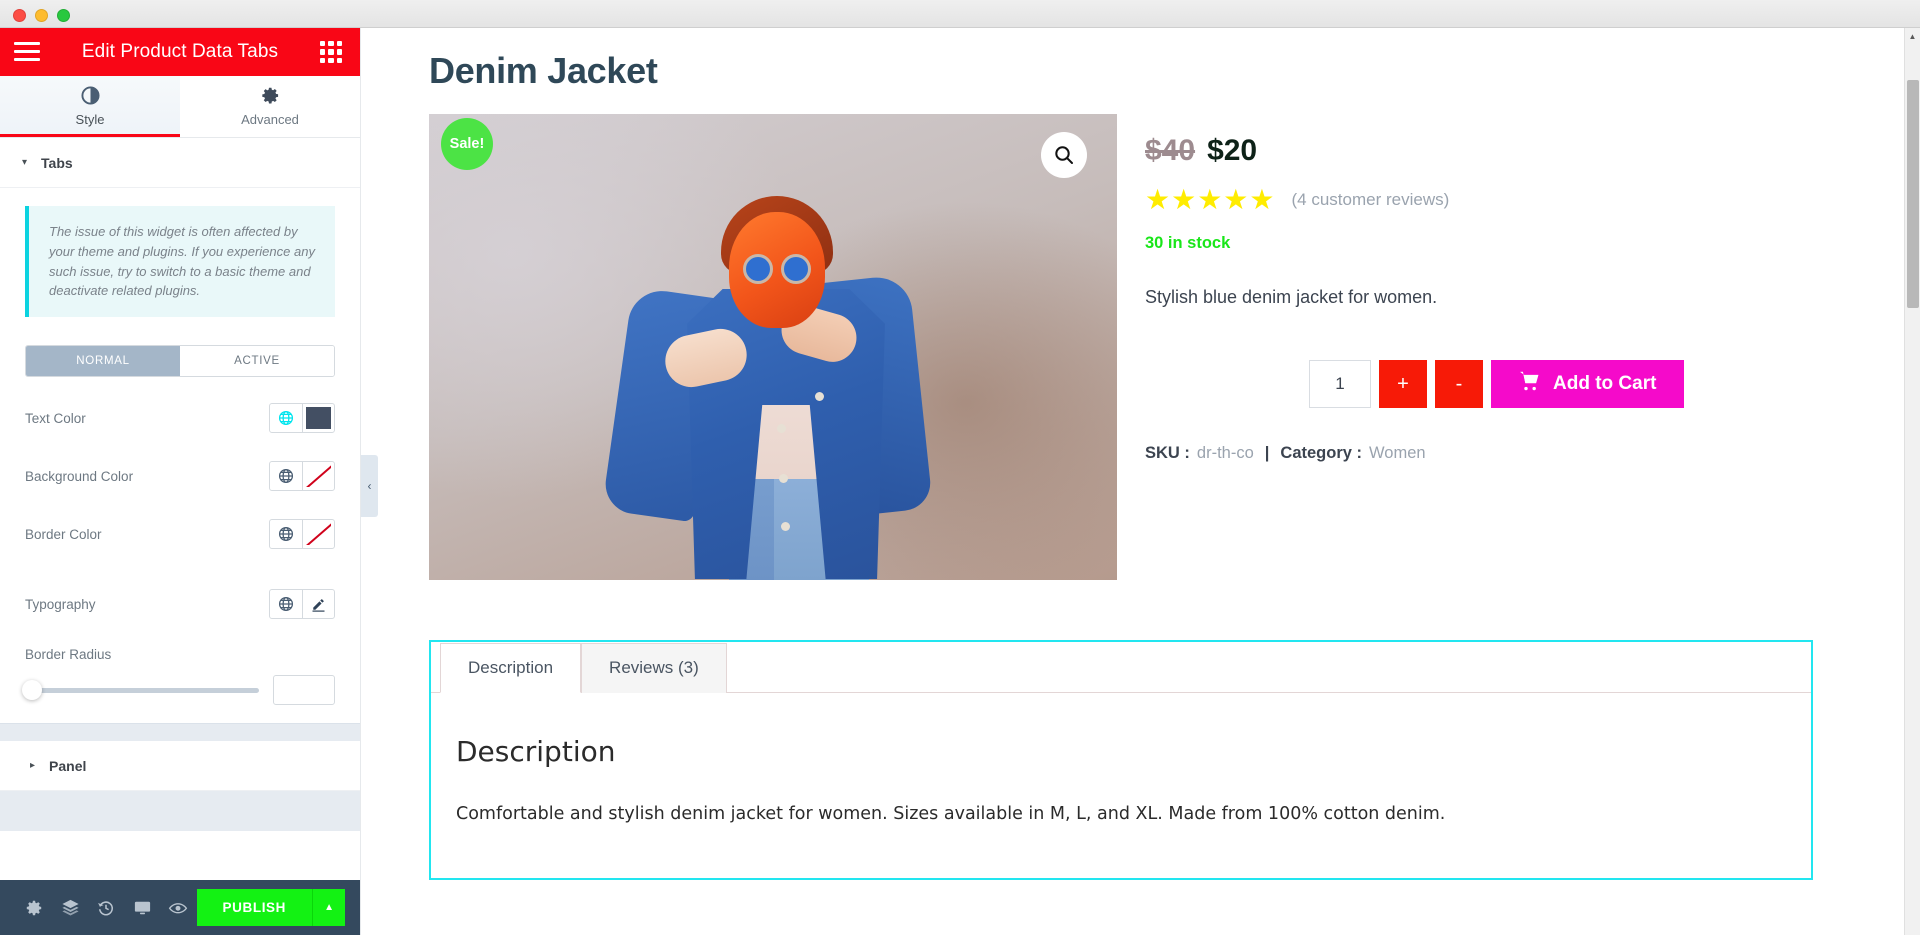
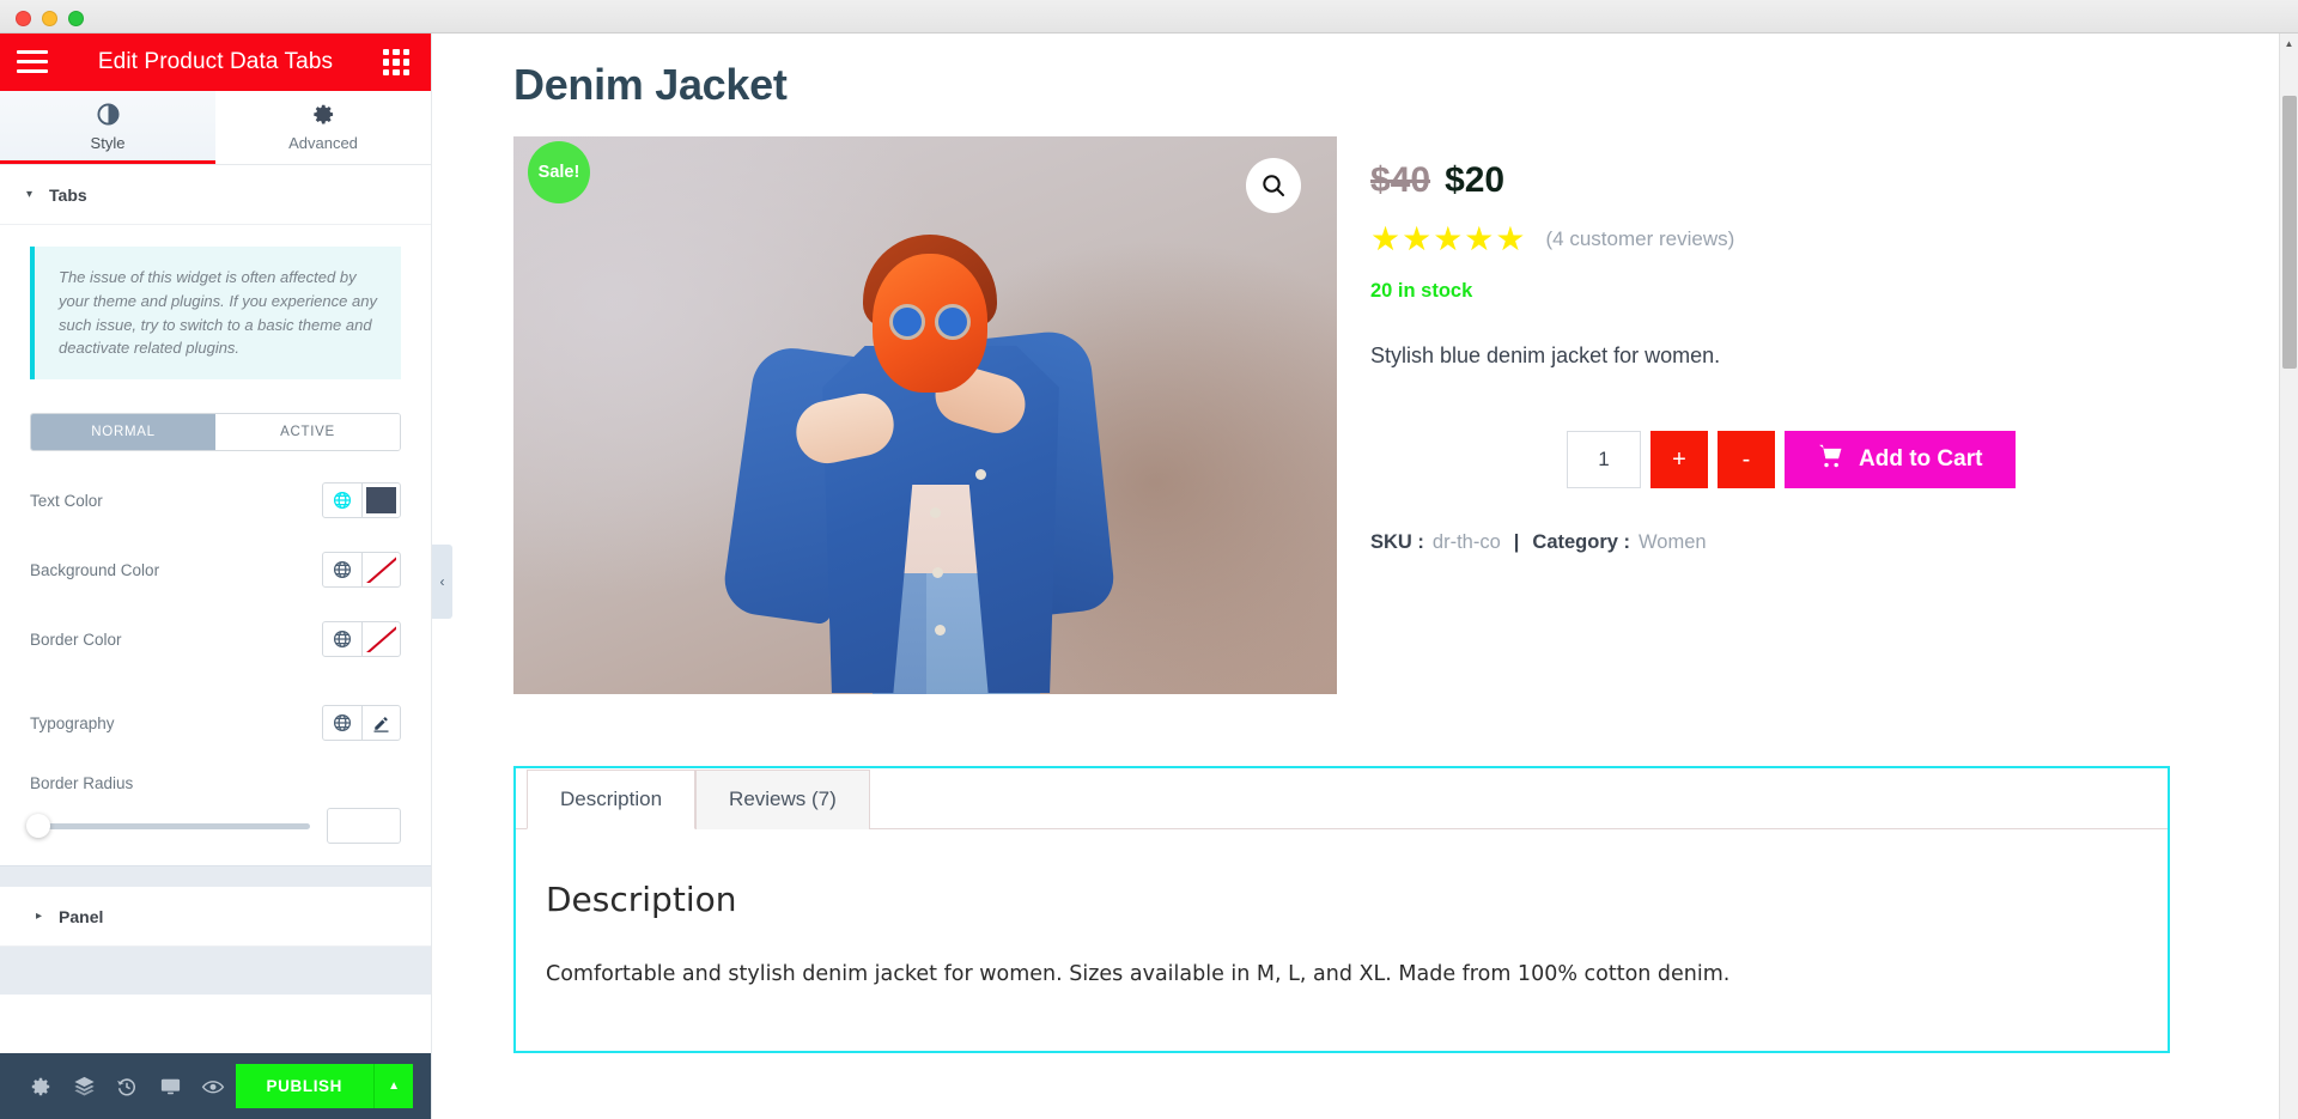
  Edit Product Data Tabs
  Style
  Advanced
  ▾
  Tabs
  The issue of this widget is often affected by your theme and plugins. If you experience any such issue, try to switch to a basic theme and deactivate related plugins.
  NORMAL
  ACTIVE
  Text Color
  Background Color
  Border Color
  Typography
  Border Radius
  ▸
  Panel
  PUBLISH
  ▲
  ‹
  Denim Jacket
  Sale!
  $40
  $20
  ★★★★★
  (4 customer reviews)
- 30 in stock
+ 20 in stock
  Stylish blue denim jacket for women.
  1
  +
  -
  Add to Cart
  SKU :
  dr-th-co
  |
  Category :
  Women
  Description
- Reviews (3)
+ Reviews (7)
  Description
  Comfortable and stylish denim jacket for women. Sizes available in M, L, and XL. Made from 100% cotton denim.
  ▲
